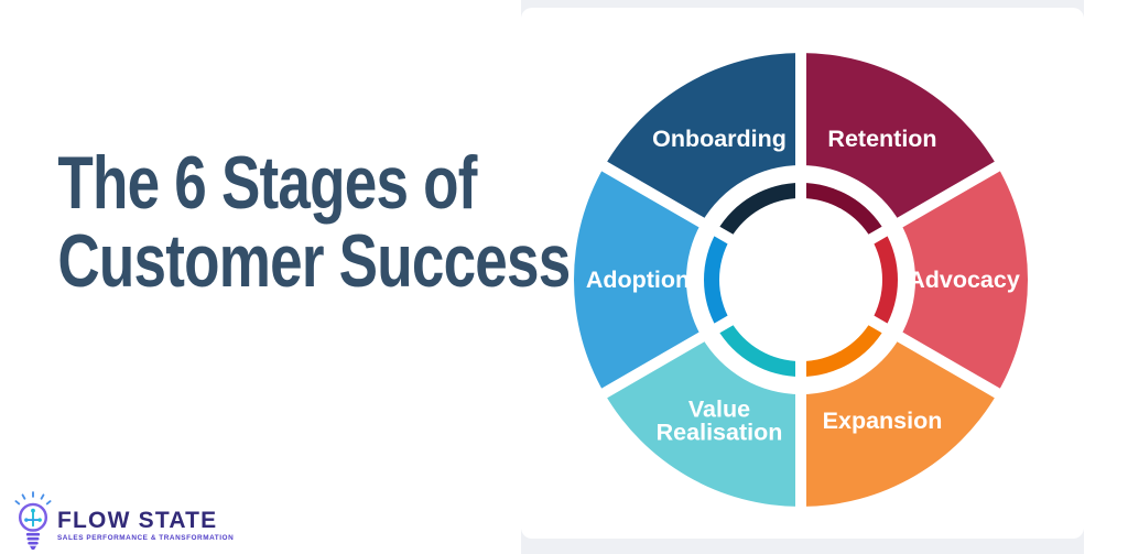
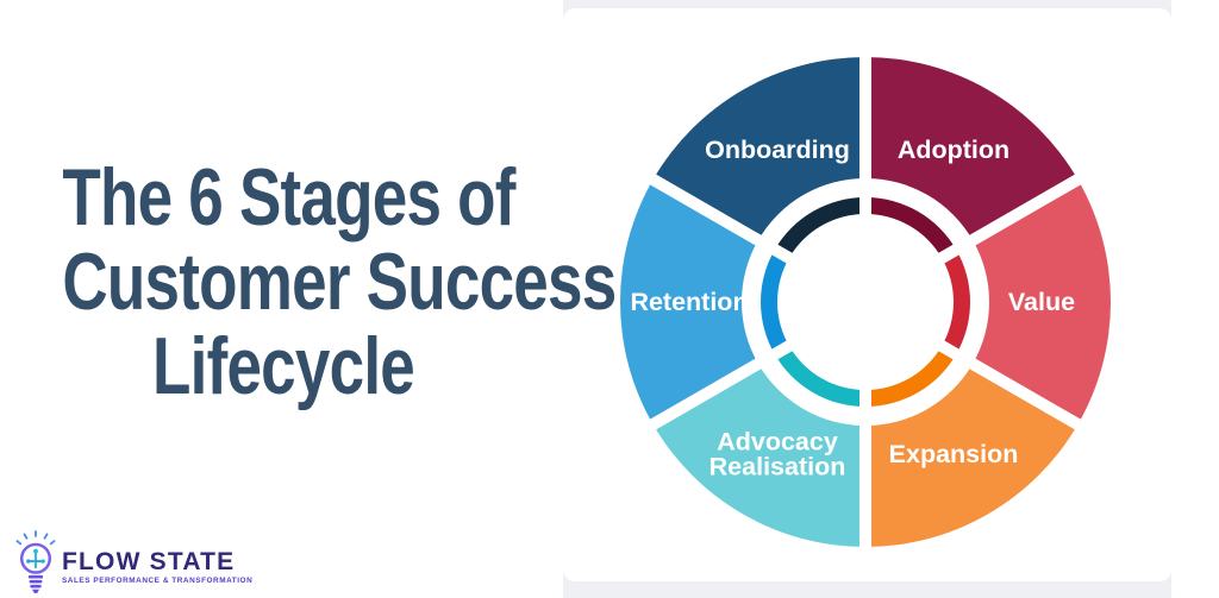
  The 6 Stages of
  Customer Success
+ Lifecycle
- Retention
+ Adoption
- Advocacy
+ Value
  Expansion
- Value Realisation
+ Advocacy Realisation
- Adoption
+ Retention
  Onboarding
  FLOW STATE
